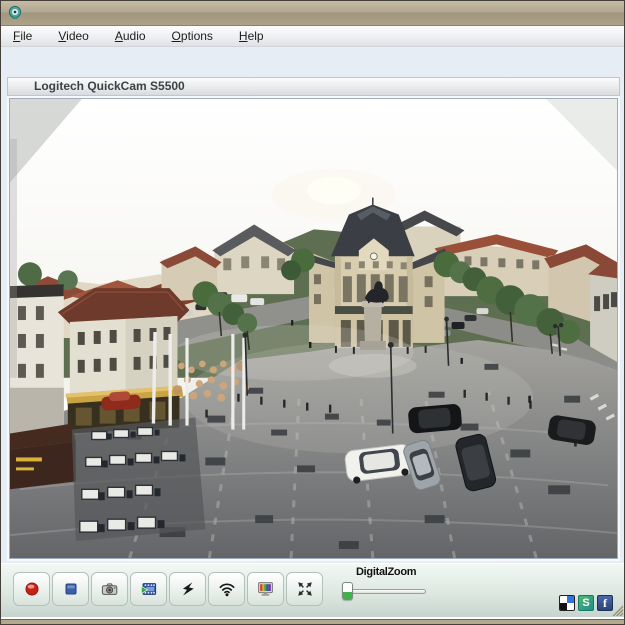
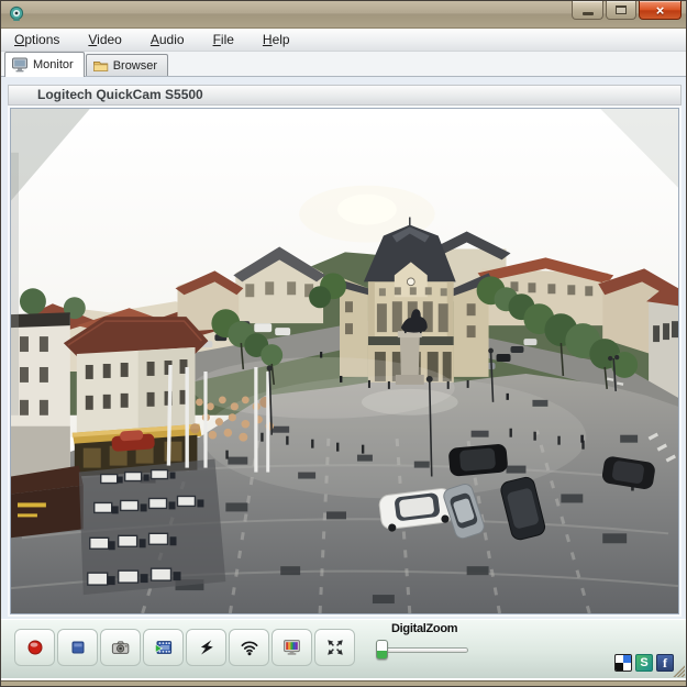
+ ×
- File
+ Options
  Video
  Audio
- Options
+ File
  Help
+ Monitor
+ Browser
  Logitech QuickCam S5500
  DigitalZoom
  S
  f
